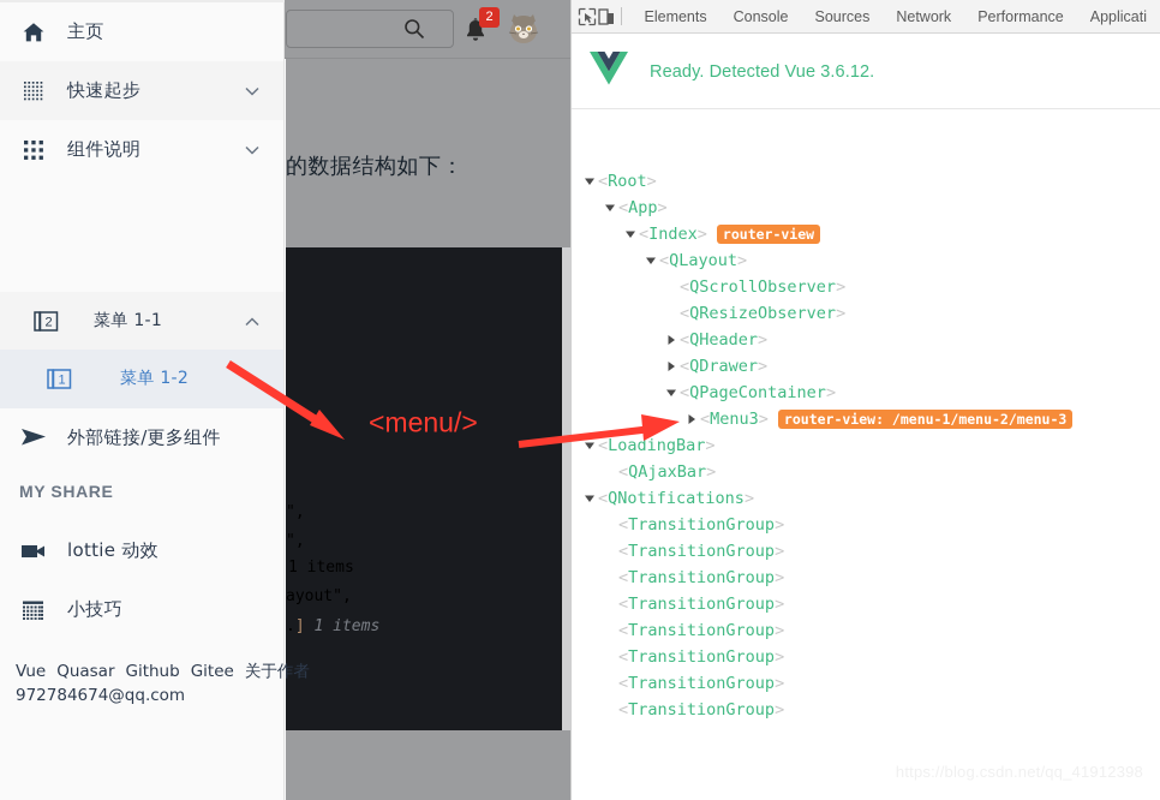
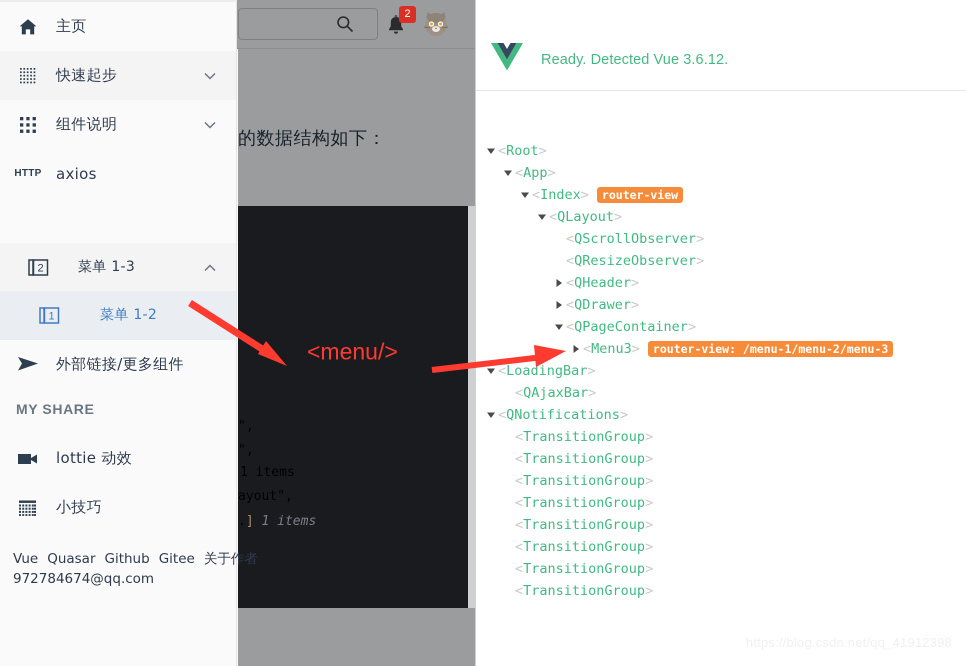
  2
  的数据结构如下：
  ",
  ",
  1 items
  ayout",
  .] 1 items
  主页
  快速起步
  组件说明
+ HTTP
+ axios
  2
- 菜单 1-1
+ 菜单 1-3
  1
  菜单 1-2
  外部链接/更多组件
  MY SHARE
  lottie 动效
  小技巧
  Vue Quasar Github Gitee 关于作者
  972784674@qq.com
- Elements
- Console
- Sources
- Network
- Performance
- Applicati
  Ready. Detected Vue 3.6.12.
  <Root>
  <App>
  <Index>
  router-view
  <QLayout>
  <QScrollObserver>
  <QResizeObserver>
  <QHeader>
  <QDrawer>
  <QPageContainer>
  <Menu3>
  router-view: /menu-1/menu-2/menu-3
  <LoadingBar>
  <QAjaxBar>
  <QNotifications>
  <TransitionGroup>
  <TransitionGroup>
  <TransitionGroup>
  <TransitionGroup>
  <TransitionGroup>
  <TransitionGroup>
  <TransitionGroup>
  <TransitionGroup>
  <menu/>
